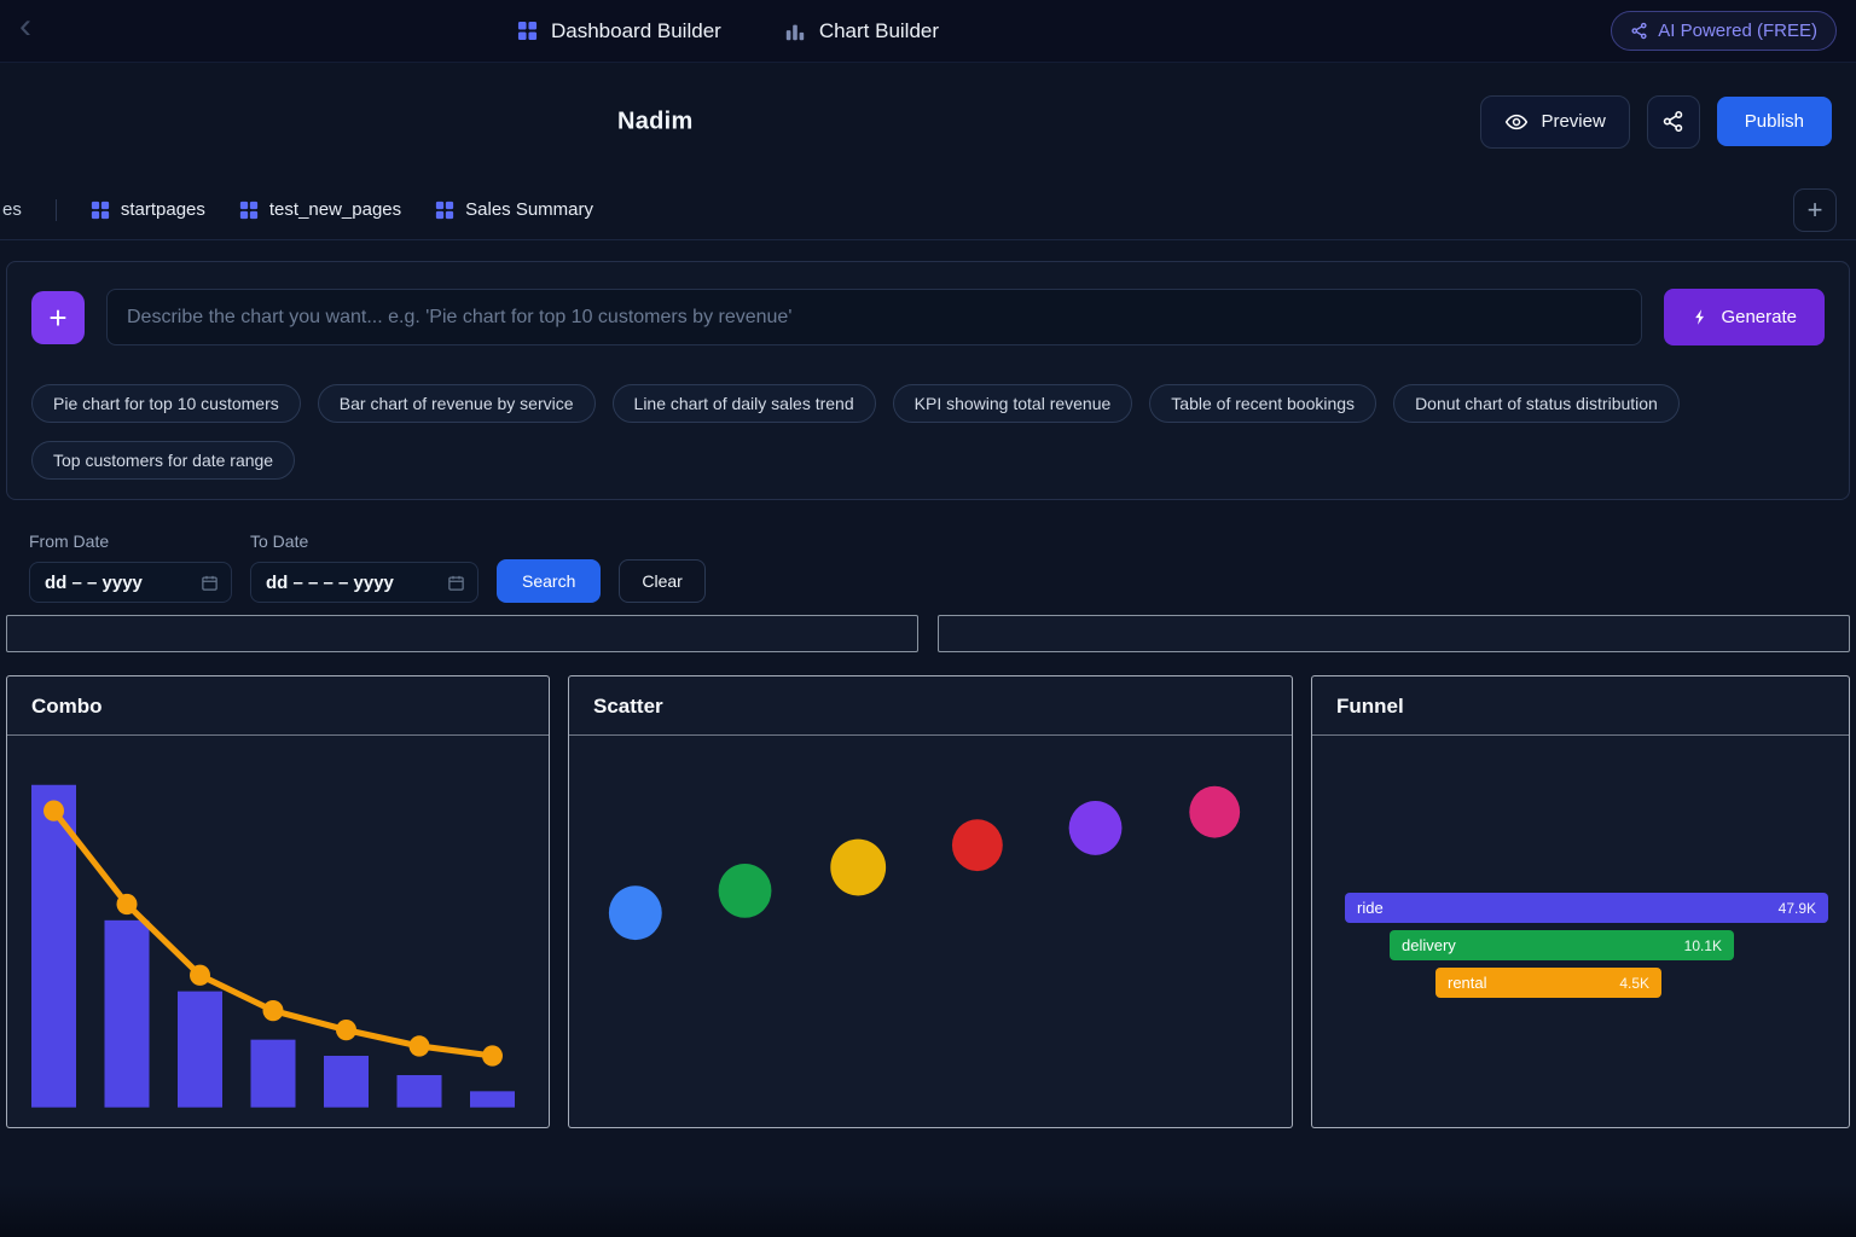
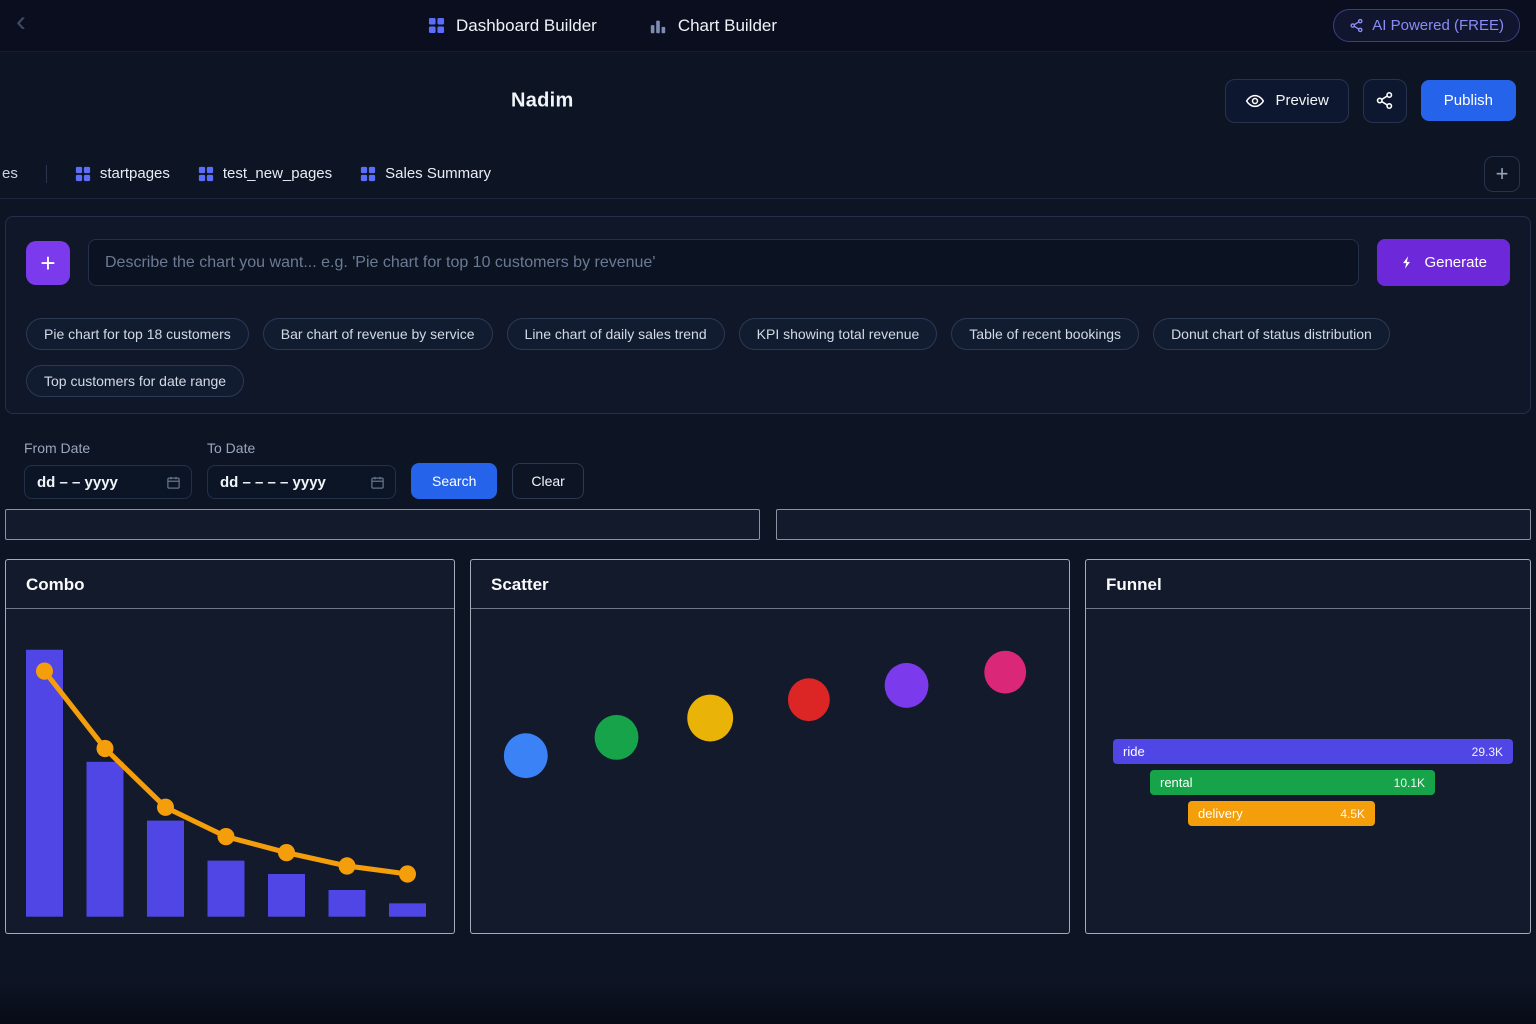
  ‹
  Dashboard Builder
  Chart Builder
  AI Powered (FREE)
  Nadim
  Preview
  Publish
  es
  startpages
  test_new_pages
  Sales Summary
  +
  +
  Describe the chart you want... e.g. 'Pie chart for top 10 customers by revenue'
  Generate
- Pie chart for top 10 customers
+ Pie chart for top 18 customers
  Bar chart of revenue by service
  Line chart of daily sales trend
  KPI showing total revenue
  Table of recent bookings
  Donut chart of status distribution
  Top customers for date range
  From Date
  dd – – yyyy
  To Date
  dd – – – – yyyy
  Search
  Clear
  Combo
  Scatter
  Funnel
  ride
- 47.9K
+ 29.3K
- delivery
+ rental
  10.1K
- rental
+ delivery
  4.5K
